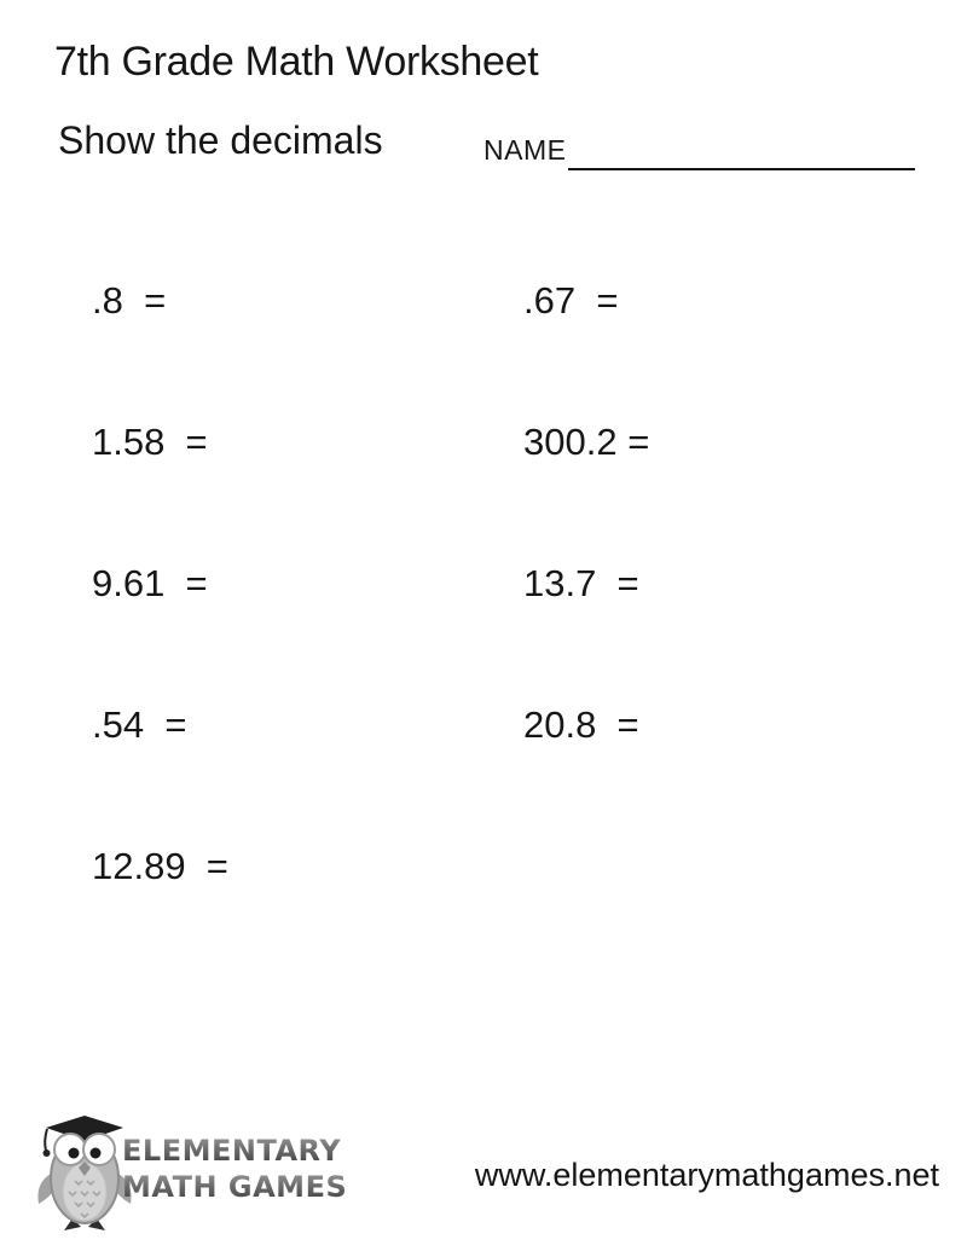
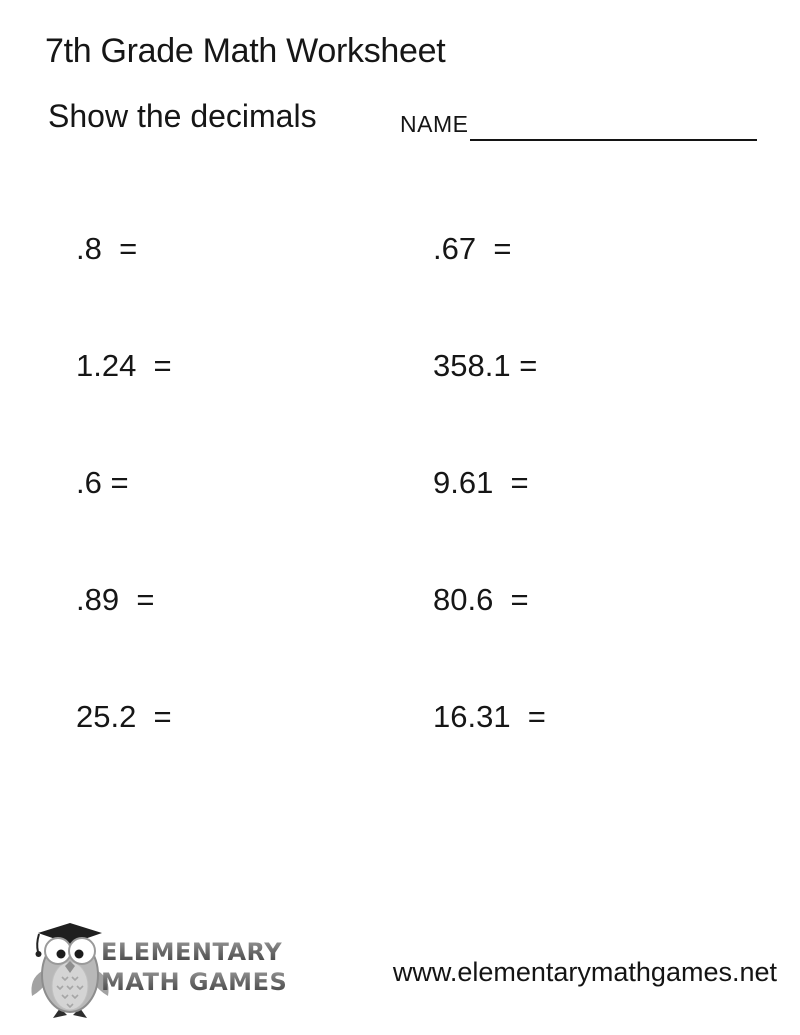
  7th Grade Math Worksheet
  Show the decimals
  NAME
  .8 =
  .67 =
- 1.58 =
+ 1.24 =
- 300.2 =
+ 358.1 =
+ .6 =
  9.61 =
+ .89 =
+ 80.6 =
- 13.7 =
+ 25.2 =
- .54 =
- 20.8 =
- 12.89 =
+ 16.31 =
  ELEMENTARY
  MATH GAMES
  www.elementarymathgames.net
